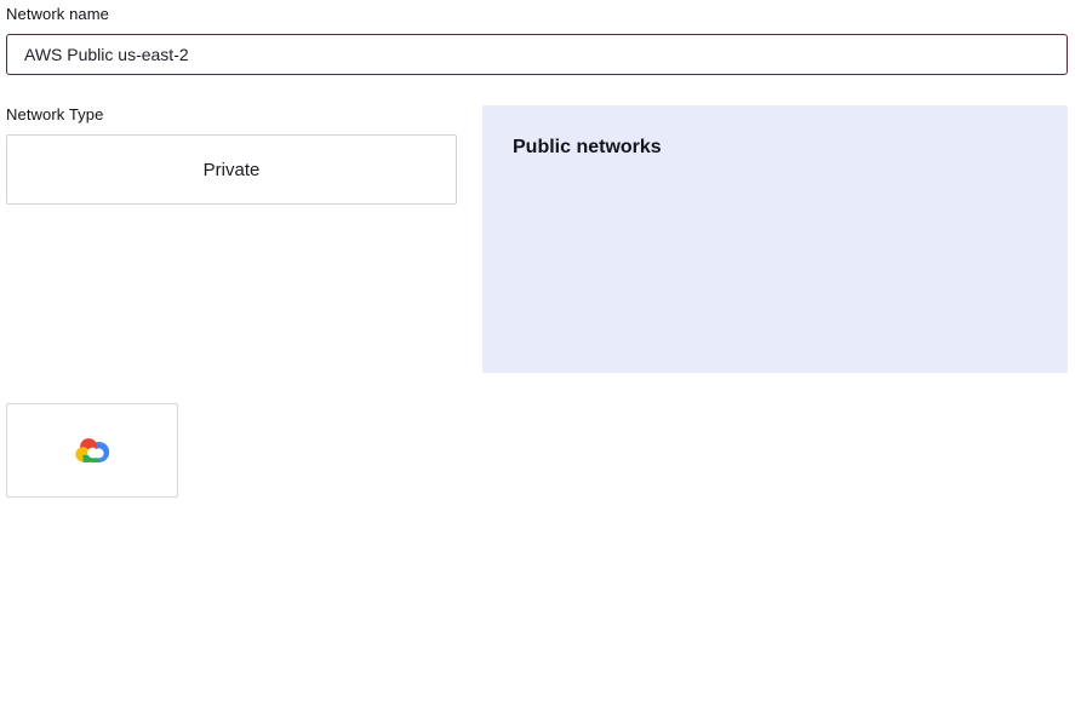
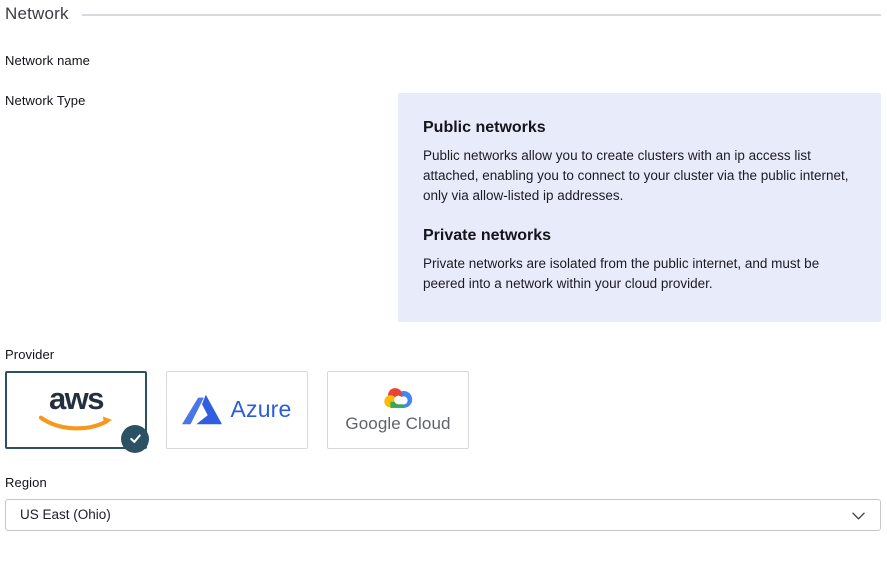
+ Network
  Network name
- AWS Public us-east-2
  Network Type
- Private
  Public networks
+ Public networks allow you to create clusters with an ip access list attached, enabling you to connect to your cluster via the public internet, only via allow-listed ip addresses.
+ Private networks
+ Private networks are isolated from the public internet, and must be peered into a network within your cloud provider.
+ Provider
+ aws
+ Azure
+ Google Cloud
+ Region
+ US East (Ohio)
